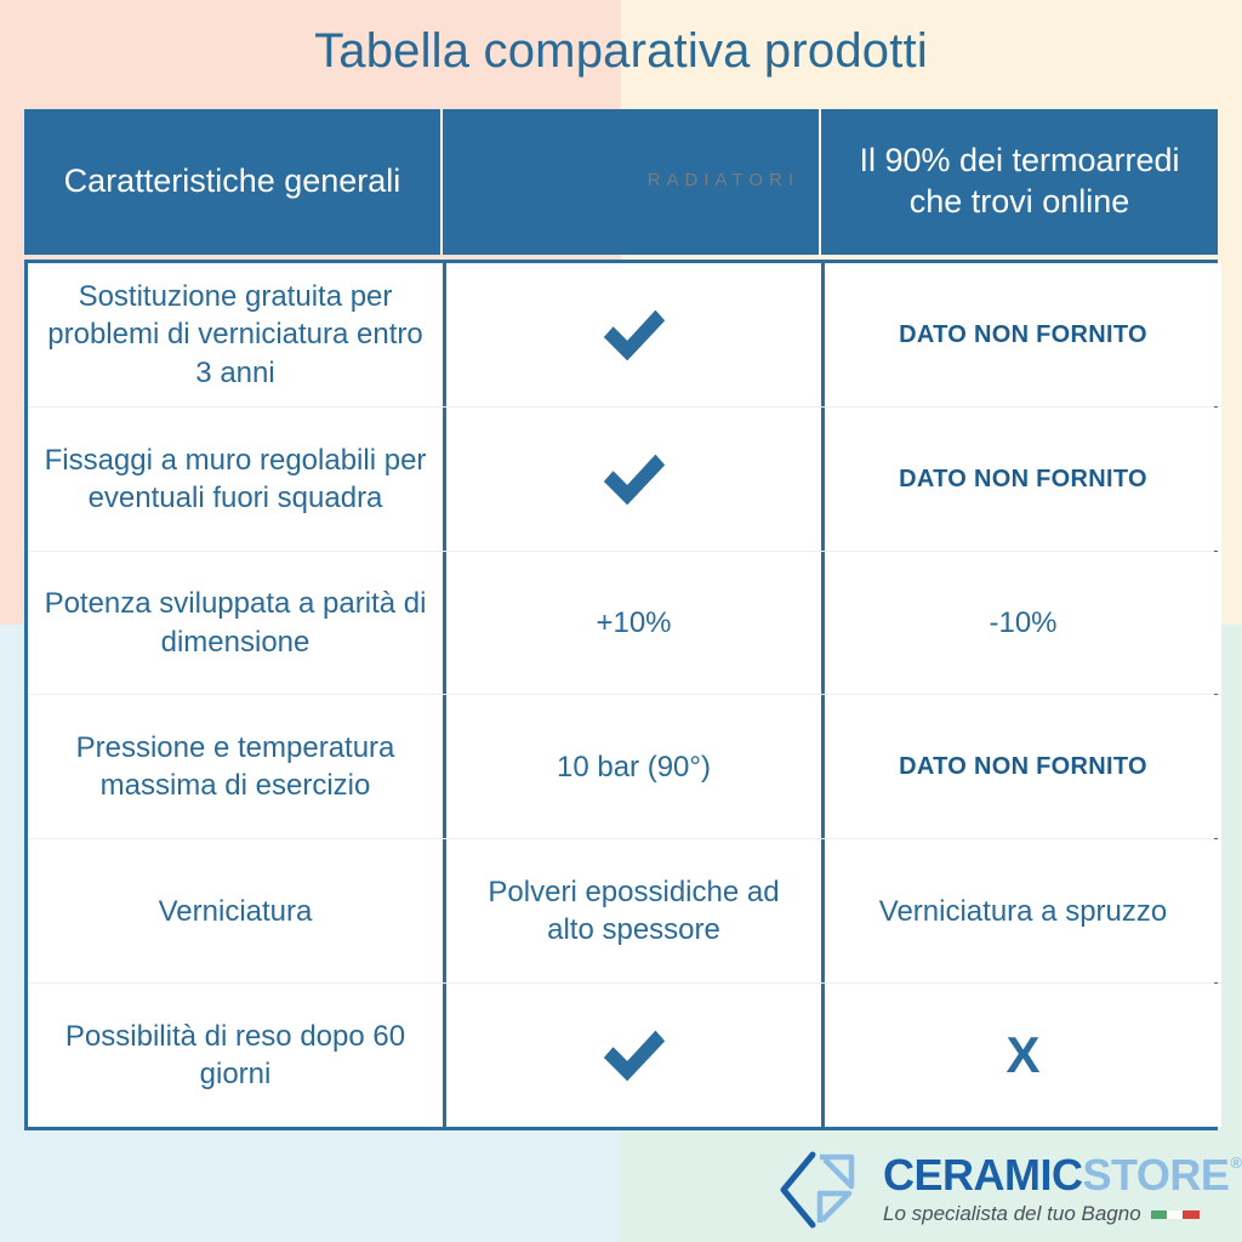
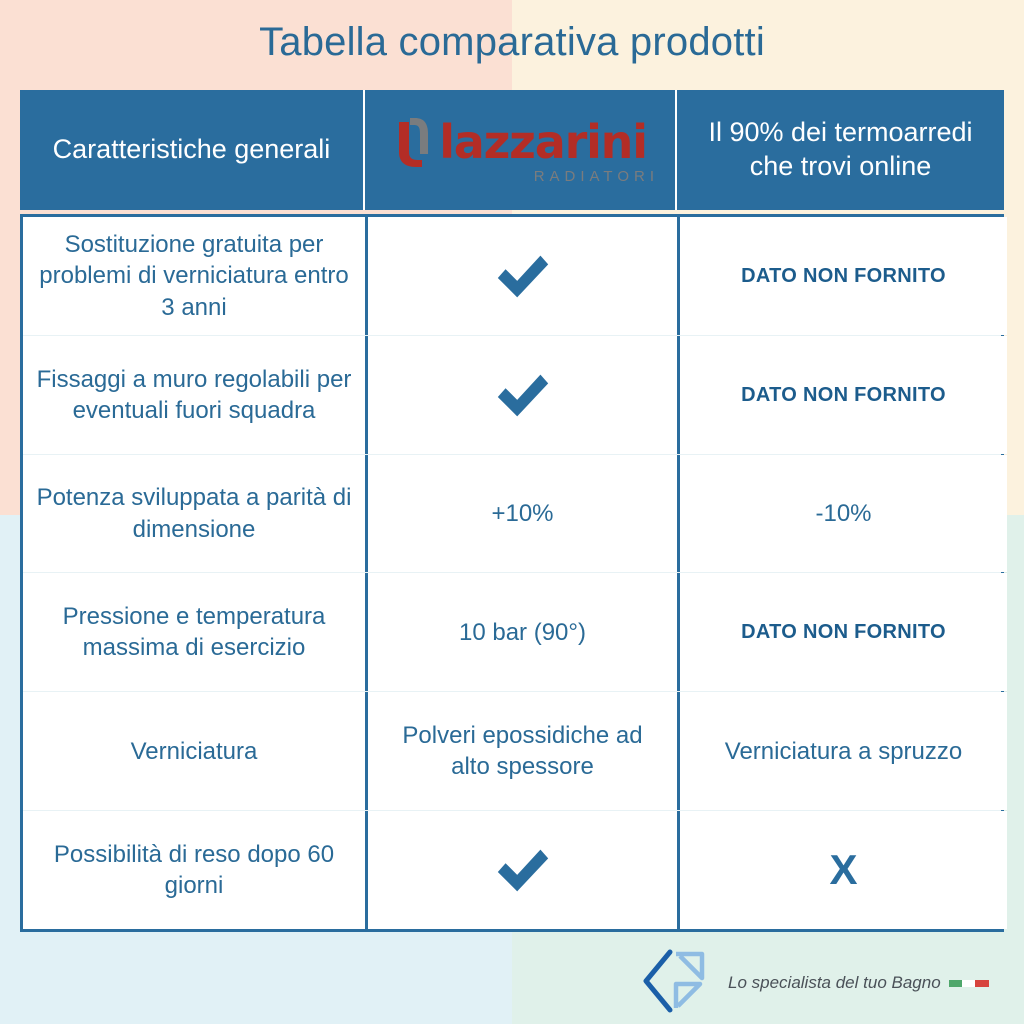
  Tabella comparativa prodotti
  Caratteristiche generali
+ lazzarini
  RADIATORI
  Il 90% dei termoarredi che trovi online
  Sostituzione gratuita per problemi di verniciatura entro 3 anni
  DATO NON FORNITO
  Fissaggi a muro regolabili per eventuali fuori squadra
  DATO NON FORNITO
  Potenza sviluppata a parità di dimensione
  +10%
  -10%
  Pressione e temperatura massima di esercizio
  10 bar (90°)
  DATO NON FORNITO
  Verniciatura
  Polveri epossidiche ad alto spessore
  Verniciatura a spruzzo
  Possibilità di reso dopo 60 giorni
  X
- CERAMIC
- STORE
- ®
  Lo specialista del tuo Bagno
